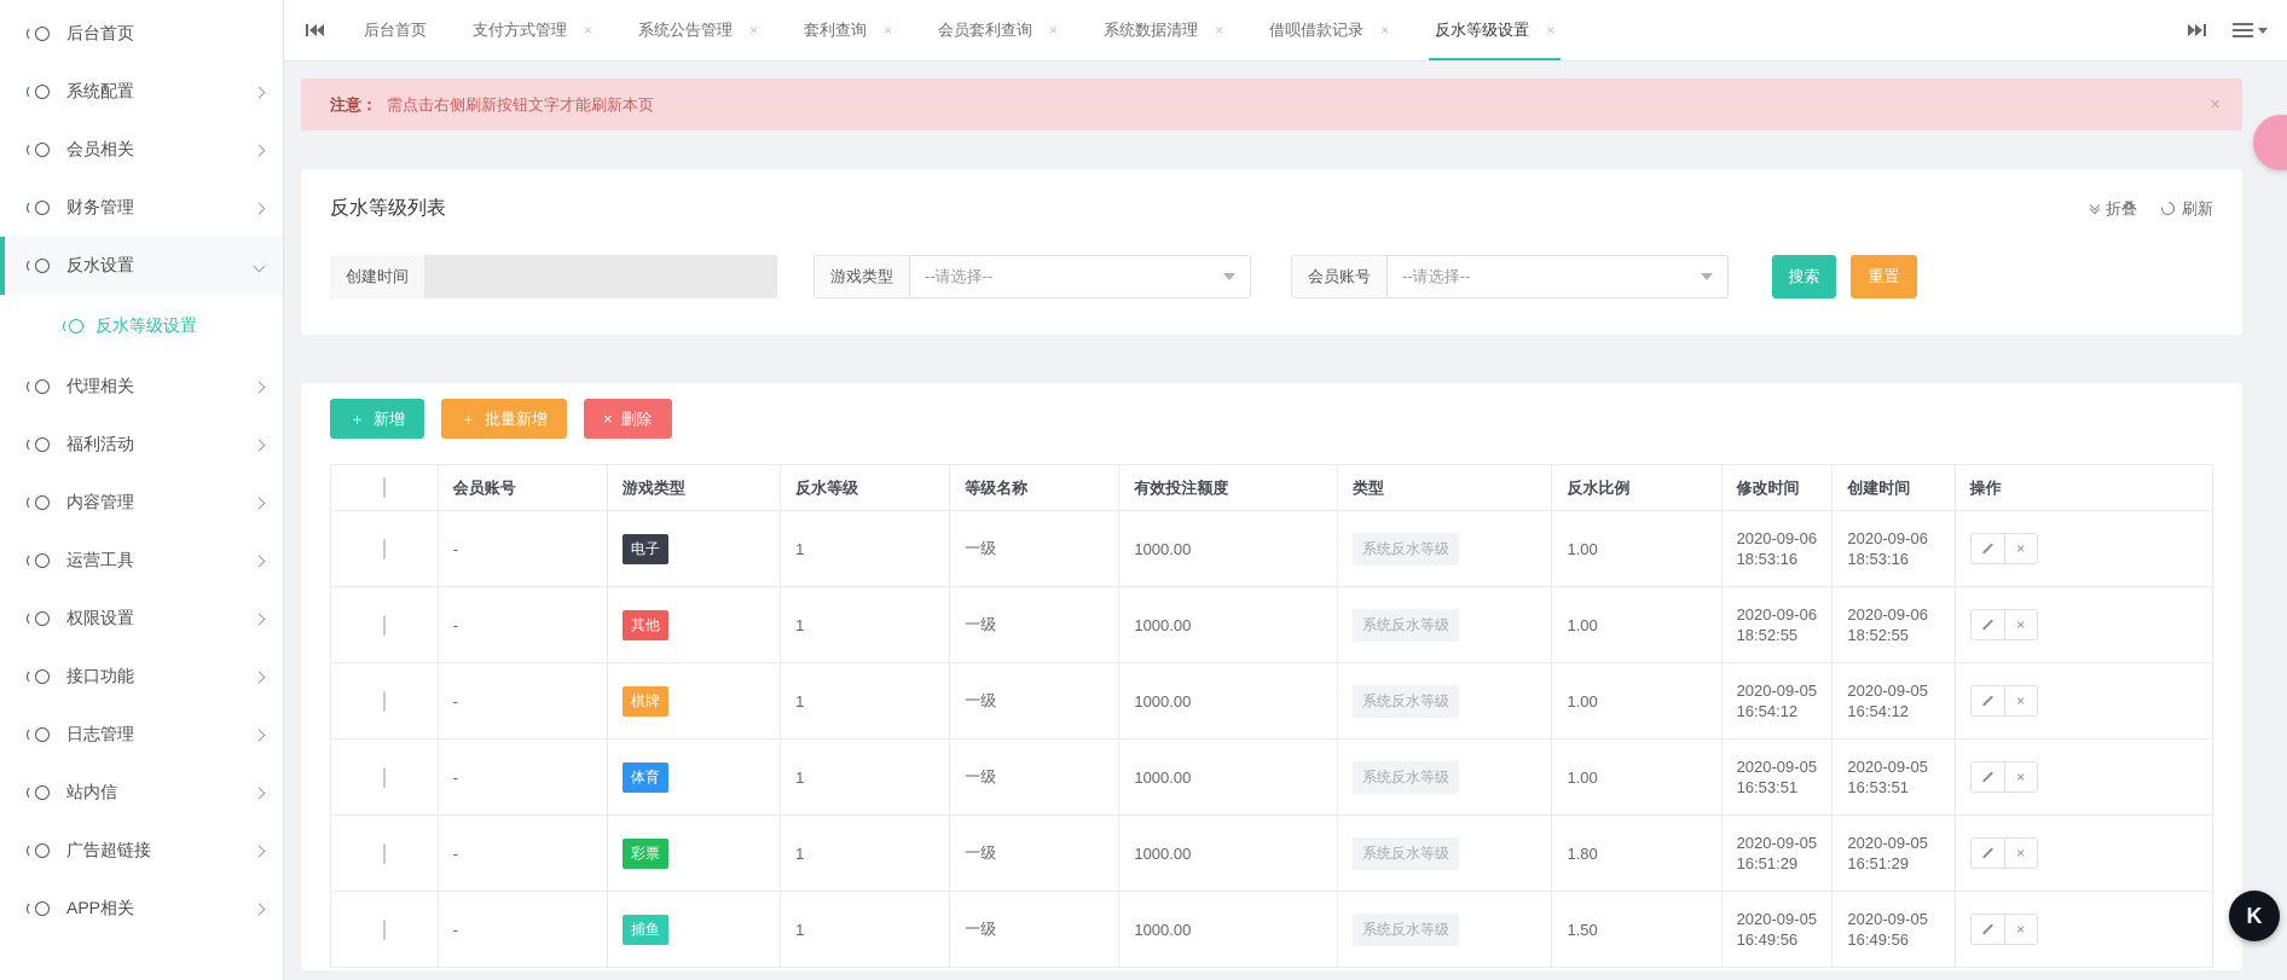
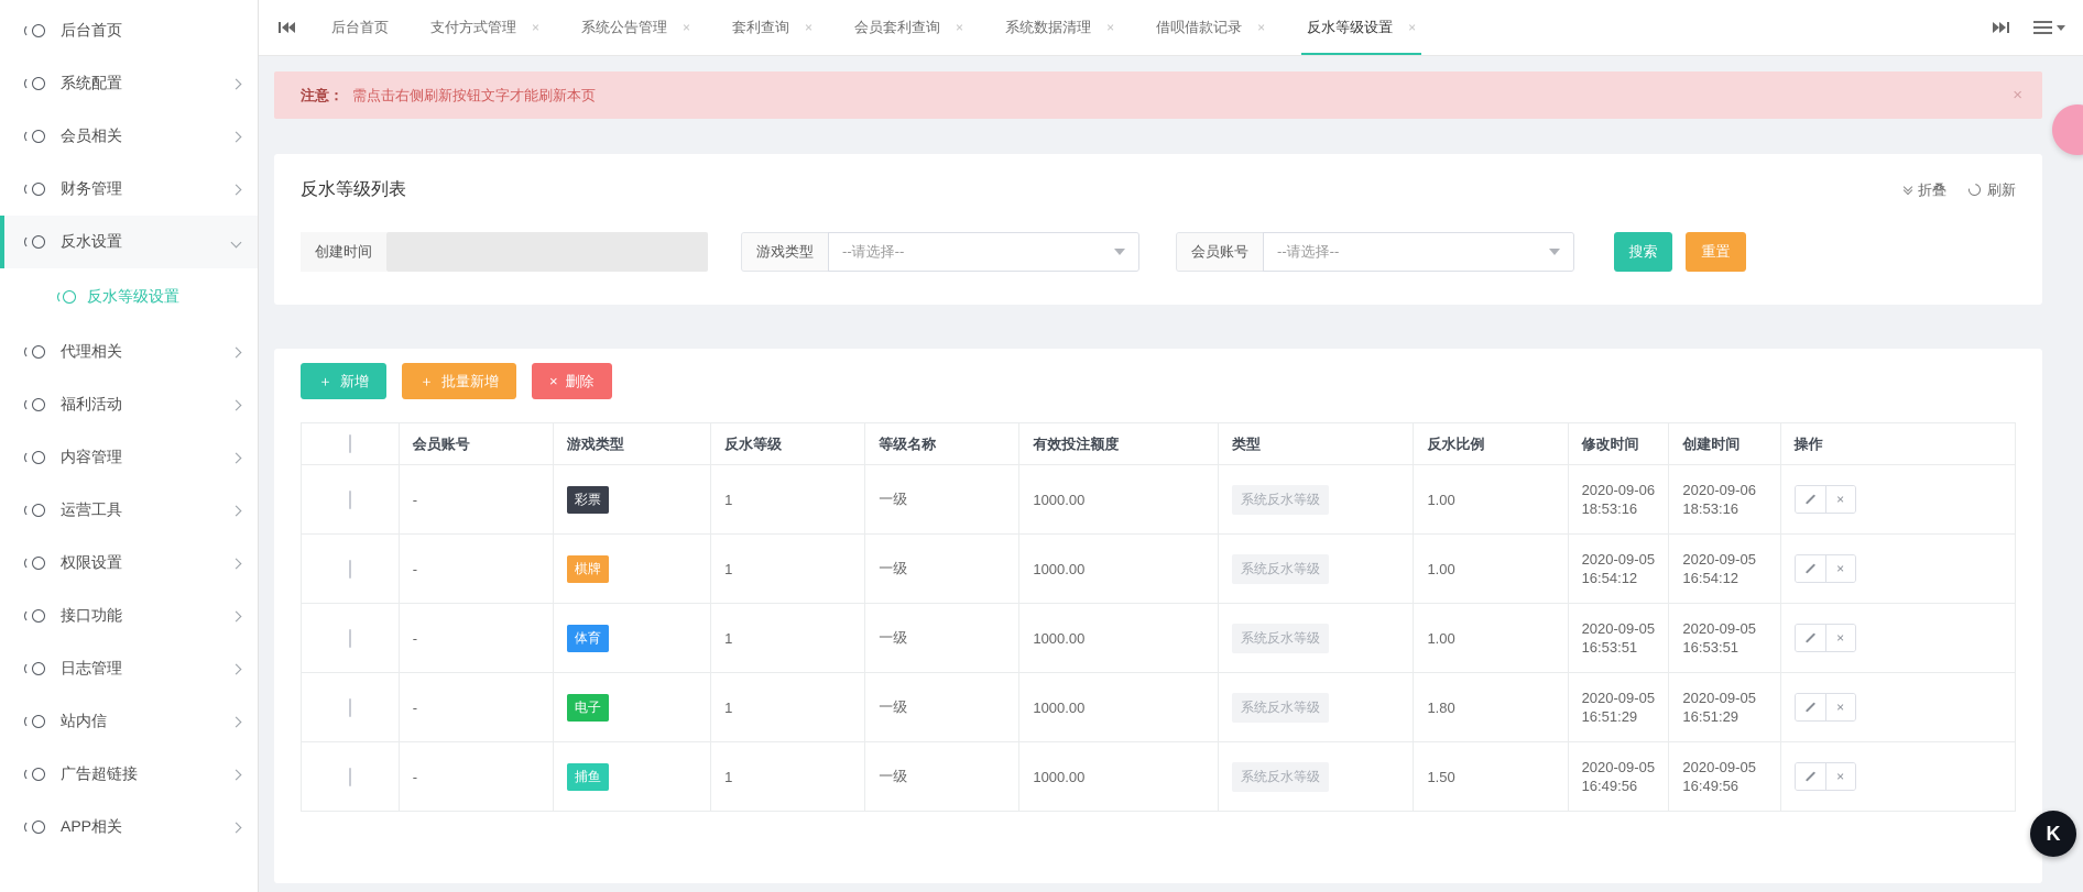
  后台首页
  系统配置
  会员相关
  财务管理
  反水设置
  反水等级设置
  代理相关
  福利活动
  内容管理
  运营工具
  权限设置
  接口功能
  日志管理
  站内信
  广告超链接
  APP相关
  后台首页
  支付方式管理
  ×
  系统公告管理
  ×
  套利查询
  ×
  会员套利查询
  ×
  系统数据清理
  ×
  借呗借款记录
  ×
  反水等级设置
  ×
  注意：
  需点击右侧刷新按钮文字才能刷新本页
  ×
  反水等级列表
  折叠
  刷新
  创建时间
  游戏类型
  --请选择--
  会员账号
  --请选择--
  搜索
  重置
  ＋
  新增
  ＋
  批量新增
  ×
  删除
  	会员账号	游戏类型	反水等级	等级名称	有效投注额度	类型	反水比例	修改时间	创建时间	操作
- 	-	电子	1	一级	1000.00	系统反水等级	1.00	2020-09-06 18:53:16	2020-09-06 18:53:16	×
+ 	-	彩票	1	一级	1000.00	系统反水等级	1.00	2020-09-06 18:53:16	2020-09-06 18:53:16	×
- 	-	其他	1	一级	1000.00	系统反水等级	1.00	2020-09-06 18:52:55	2020-09-06 18:52:55	×
  	-	棋牌	1	一级	1000.00	系统反水等级	1.00	2020-09-05 16:54:12	2020-09-05 16:54:12	×
  	-	体育	1	一级	1000.00	系统反水等级	1.00	2020-09-05 16:53:51	2020-09-05 16:53:51	×
- 	-	彩票	1	一级	1000.00	系统反水等级	1.80	2020-09-05 16:51:29	2020-09-05 16:51:29	×
+ 	-	电子	1	一级	1000.00	系统反水等级	1.80	2020-09-05 16:51:29	2020-09-05 16:51:29	×
  	-	捕鱼	1	一级	1000.00	系统反水等级	1.50	2020-09-05 16:49:56	2020-09-05 16:49:56	×
  K
